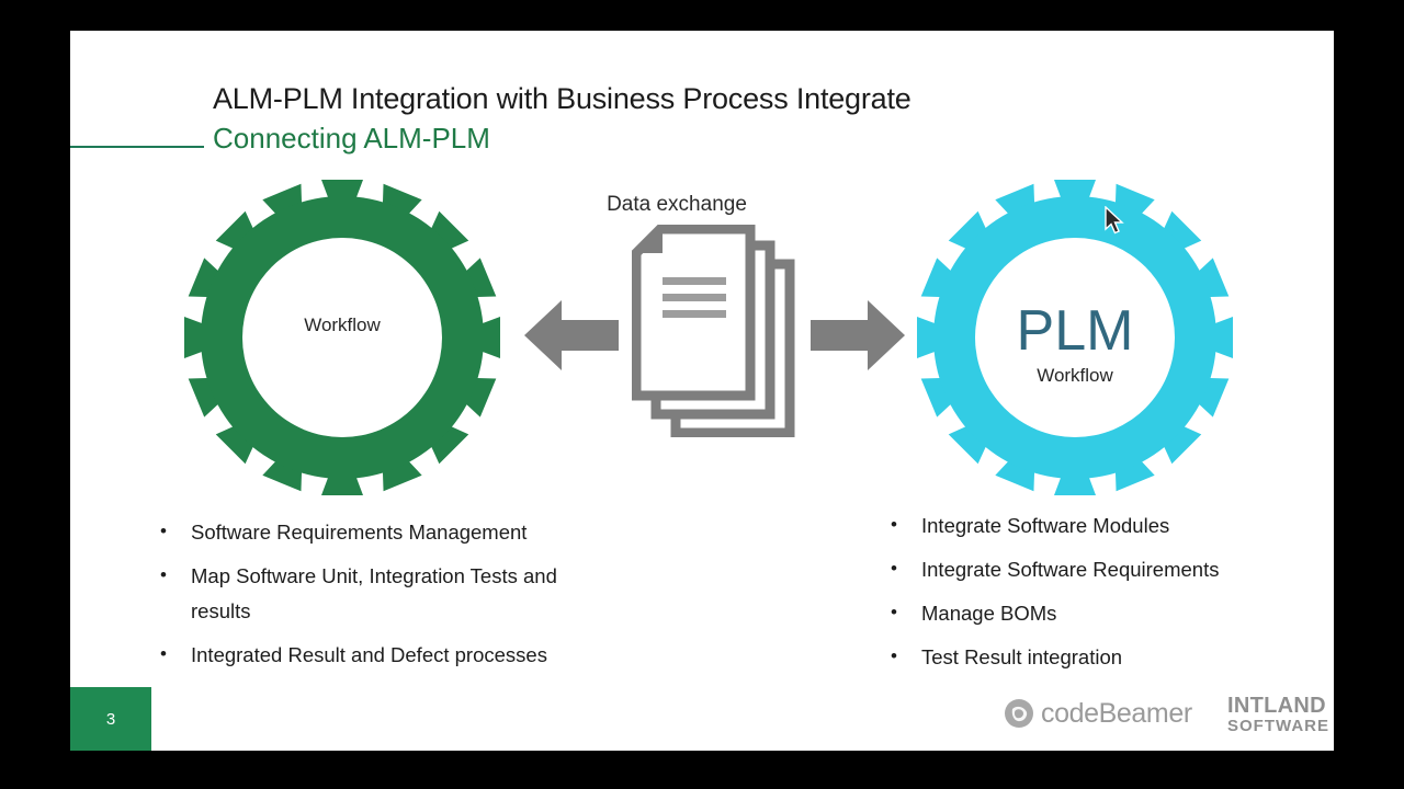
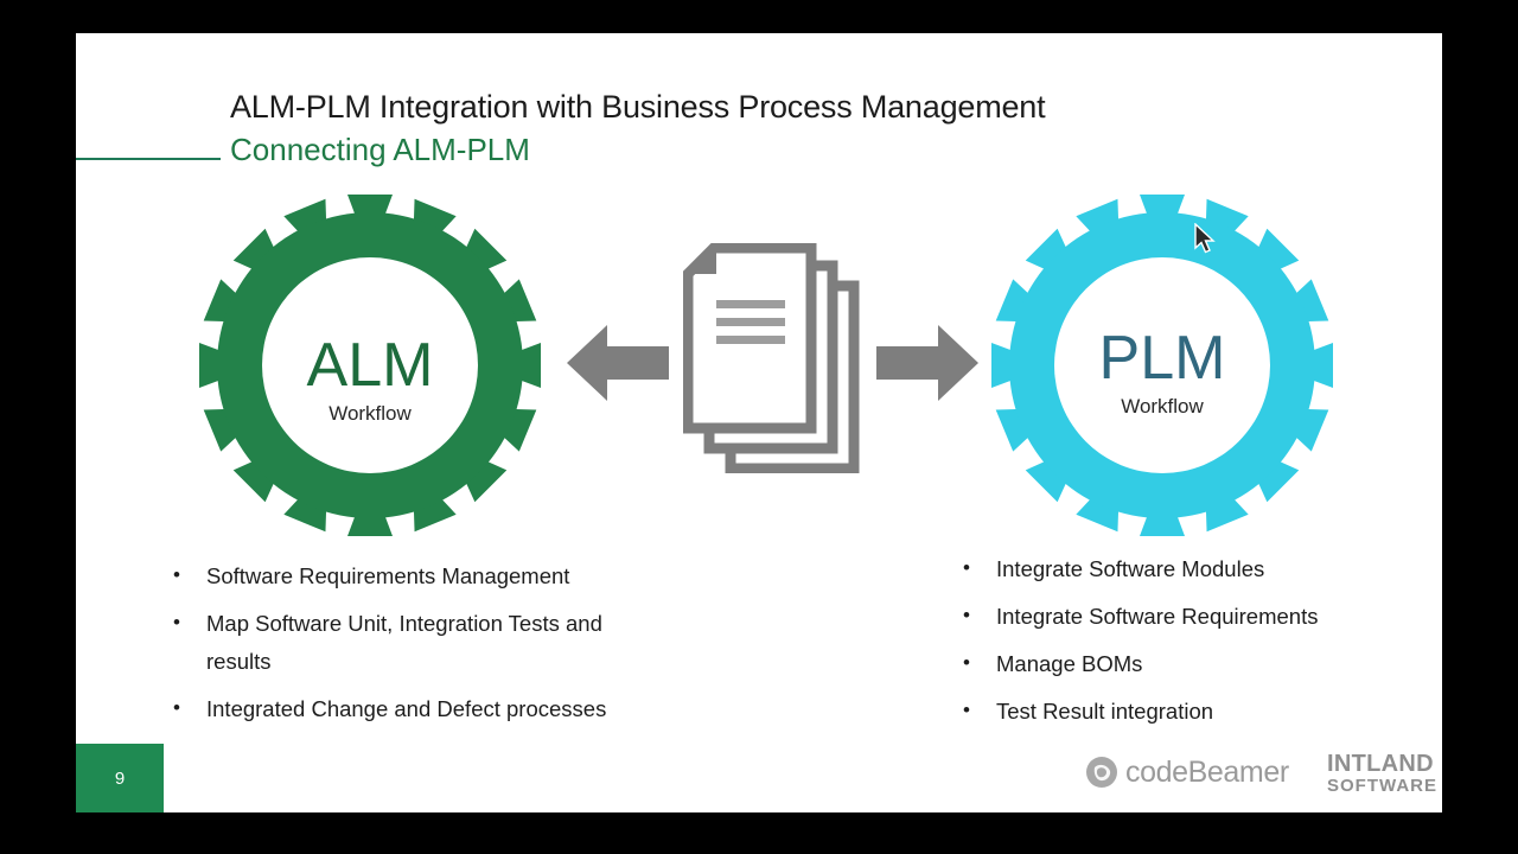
- ALM-PLM Integration with Business Process Integrate
+ ALM-PLM Integration with Business Process Management
  Connecting ALM-PLM
+ ALM
  Workflow
  PLM
  Workflow
- Data exchange
  •
  Software Requirements Management
  •
  Map Software Unit, Integration Tests and results
  •
- Integrated Result and Defect processes
+ Integrated Change and Defect processes
  •
  Integrate Software Modules
  •
  Integrate Software Requirements
  •
  Manage BOMs
  •
  Test Result integration
- 3
+ 9
  codeBeamer
  INTLAND
  SOFTWARE
